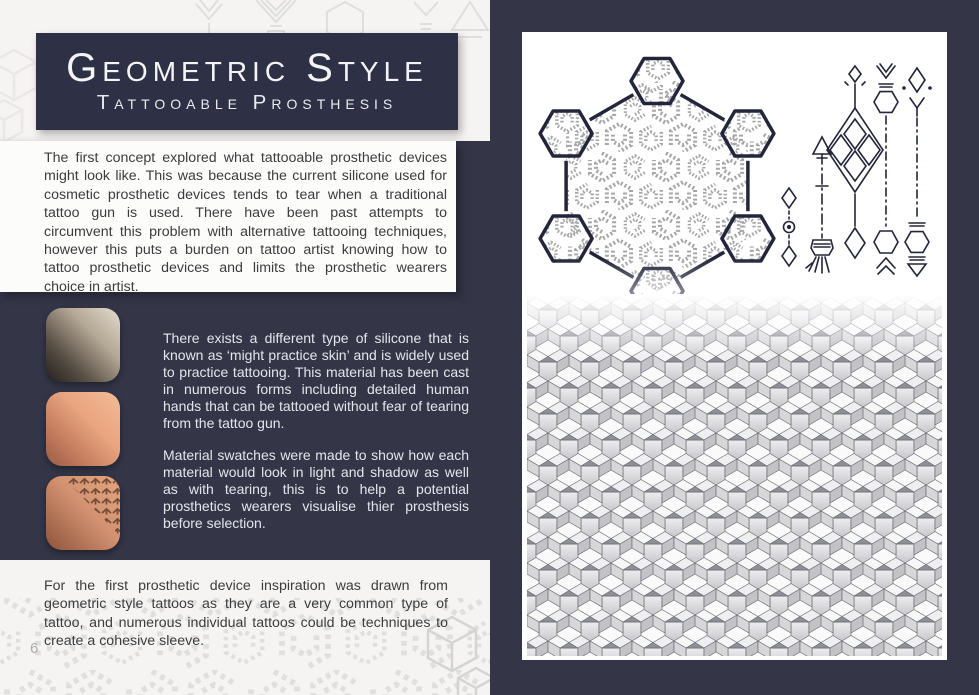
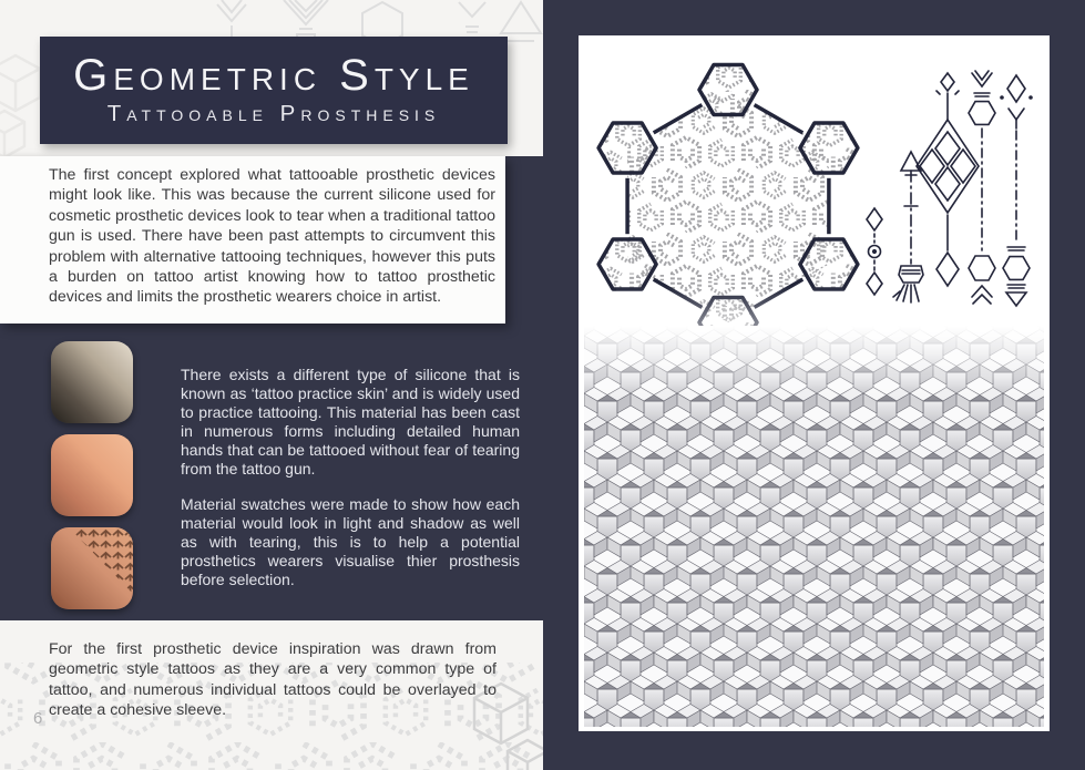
  Geometric Style
  Tattooable Prosthesis
- The first concept explored what tattooable prosthetic devices might look like. This was because the current silicone used for cosmetic prosthetic devices tends to tear when a traditional tattoo gun is used. There have been past attempts to circumvent this problem with alternative tattooing techniques, however this puts a burden on tattoo artist knowing how to tattoo prosthetic devices and limits the prosthetic wearers choice in artist.
+ The first concept explored what tattooable prosthetic devices might look like. This was because the current silicone used for cosmetic prosthetic devices look to tear when a traditional tattoo gun is used. There have been past attempts to circumvent this problem with alternative tattooing techniques, however this puts a burden on tattoo artist knowing how to tattoo prosthetic devices and limits the prosthetic wearers choice in artist.
- There exists a different type of silicone that is known as ‘might practice skin’ and is widely used to practice tattooing. This material has been cast in numerous forms including detailed human hands that can be tattooed without fear of tearing from the tattoo gun.
+ There exists a different type of silicone that is known as ‘tattoo practice skin’ and is widely used to practice tattooing. This material has been cast in numerous forms including detailed human hands that can be tattooed without fear of tearing from the tattoo gun.
  Material swatches were made to show how each material would look in light and shadow as well as with tearing, this is to help a potential prosthetics wearers visualise thier prosthesis before selection.
- For the first prosthetic device inspiration was drawn from geometric style tattoos as they are a very common type of tattoo, and numerous individual tattoos could be techniques to create a cohesive sleeve.
+ For the first prosthetic device inspiration was drawn from geometric style tattoos as they are a very common type of tattoo, and numerous individual tattoos could be overlayed to create a cohesive sleeve.
  6
